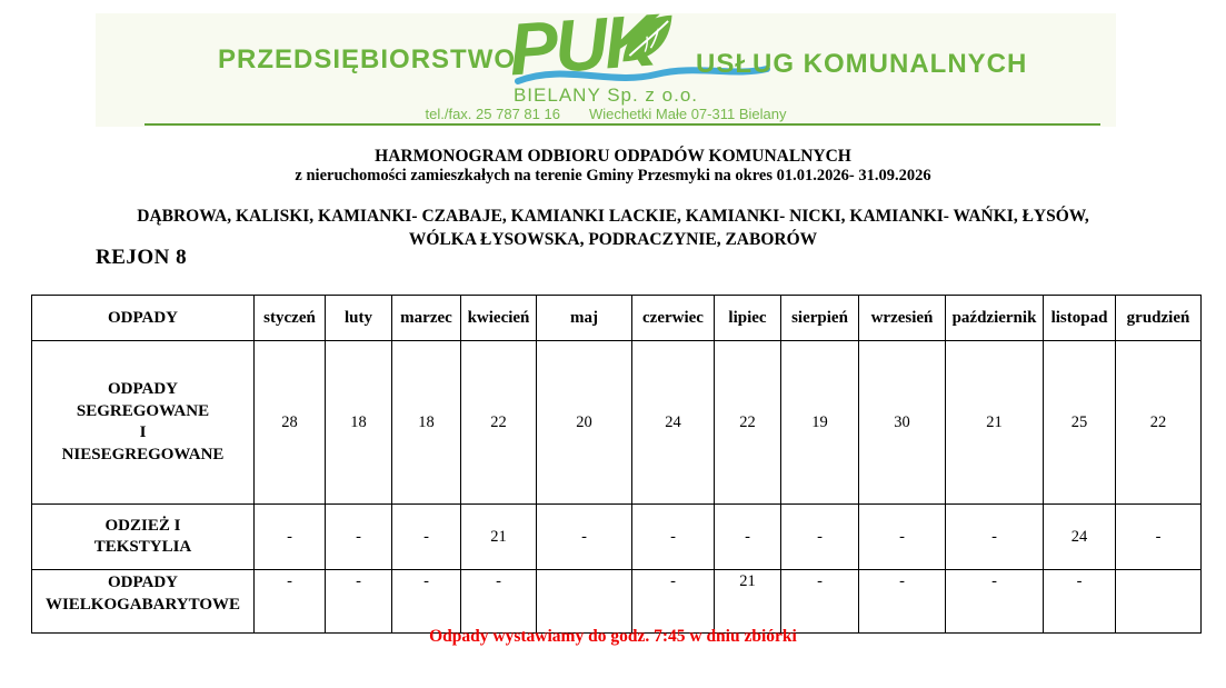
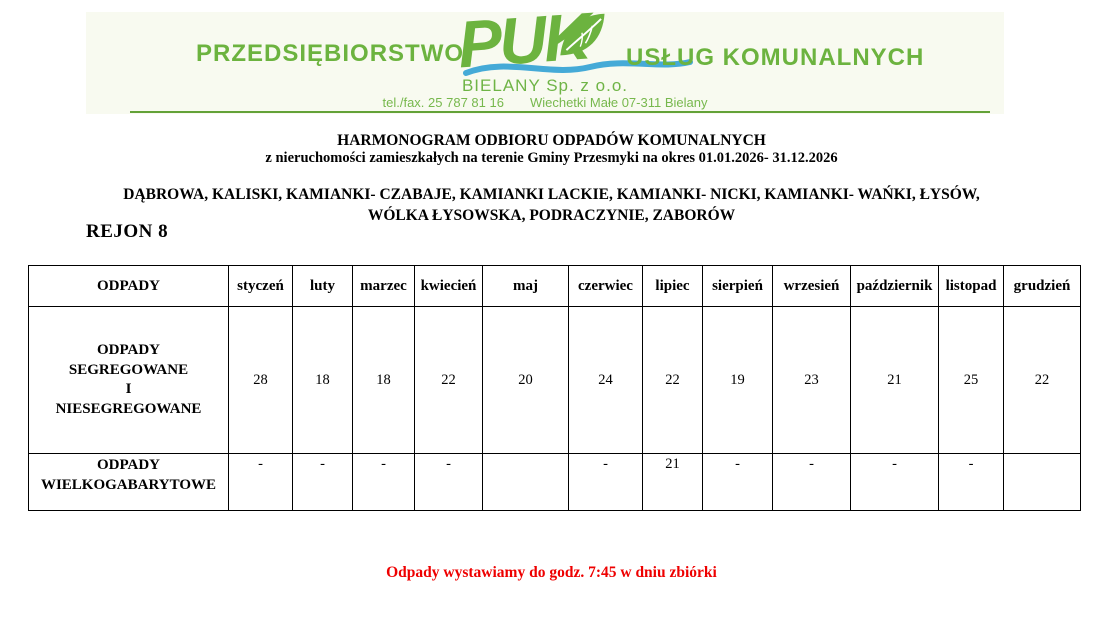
  PRZEDSIĘBIORSTWO
  USŁUG KOMUNALNYCH
  BIELANY Sp. z o.o.
  tel./fax. 25 787 81 16 Wiechetki Małe 07-311 Bielany
  HARMONOGRAM ODBIORU ODPADÓW KOMUNALNYCH
- z nieruchomości zamieszkałych na terenie Gminy Przesmyki na okres 01.01.2026- 31.09.2026
+ z nieruchomości zamieszkałych na terenie Gminy Przesmyki na okres 01.01.2026- 31.12.2026
  DĄBROWA, KALISKI, KAMIANKI- CZABAJE, KAMIANKI LACKIE, KAMIANKI- NICKI, KAMIANKI- WAŃKI, ŁYSÓW,
  WÓLKA ŁYSOWSKA, PODRACZYNIE, ZABORÓW
  REJON 8
  ODPADY	styczeń	luty	marzec	kwiecień	maj	czerwiec	lipiec	sierpień	wrzesień	październik	listopad	grudzień
- ODPADY SEGREGOWANE I NIESEGREGOWANE	28	18	18	22	20	24	22	19	30	21	25	22
+ ODPADY SEGREGOWANE I NIESEGREGOWANE	28	18	18	22	20	24	22	19	23	21	25	22
- ODZIEŻ I TEKSTYLIA	-	-	-	21	-	-	-	-	-	-	24	-
  ODPADY WIELKOGABARYTOWE	-	-	-	-		-	21	-	-	-	-
  Odpady wystawiamy do godz. 7:45 w dniu zbiórki
